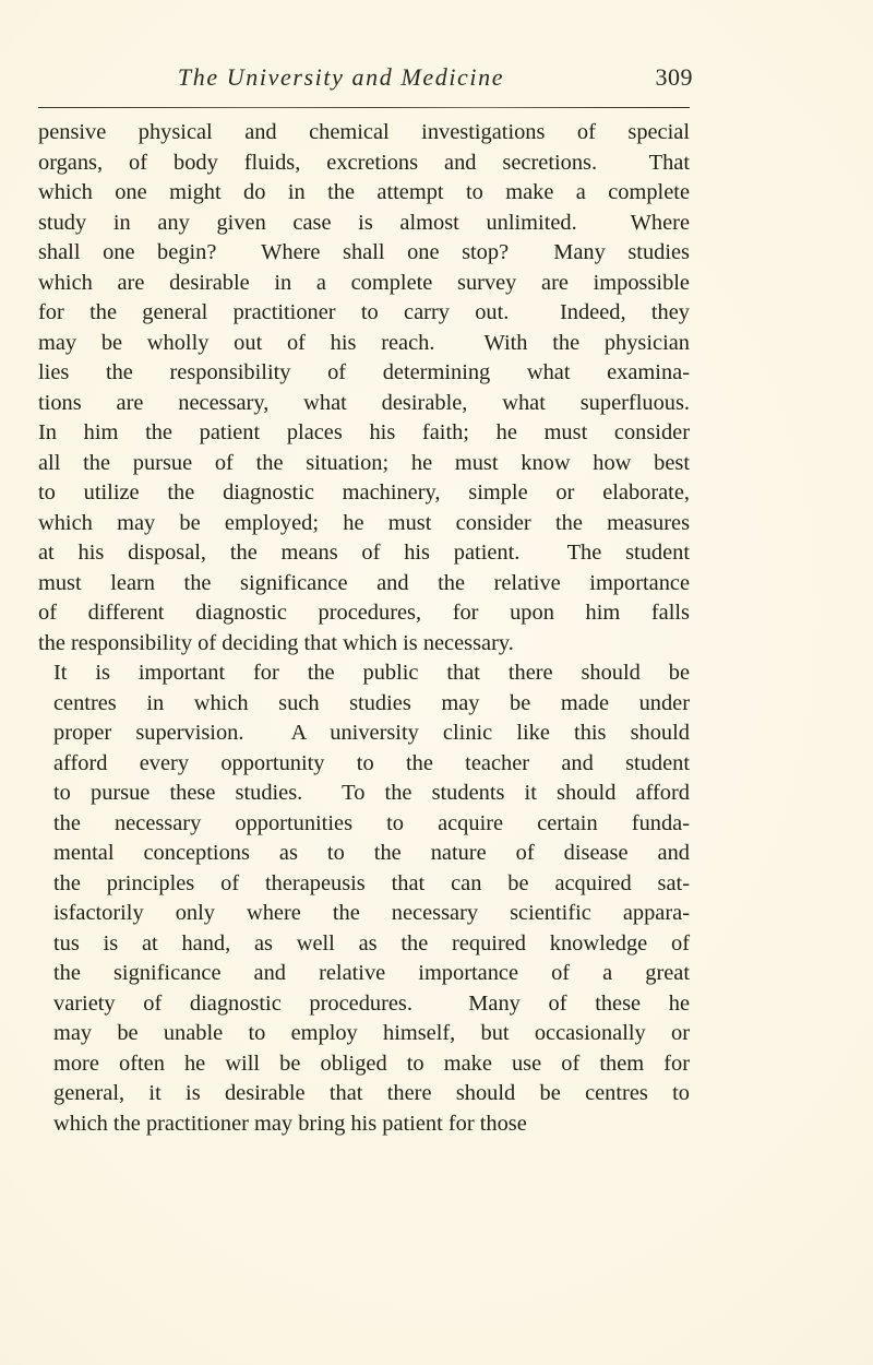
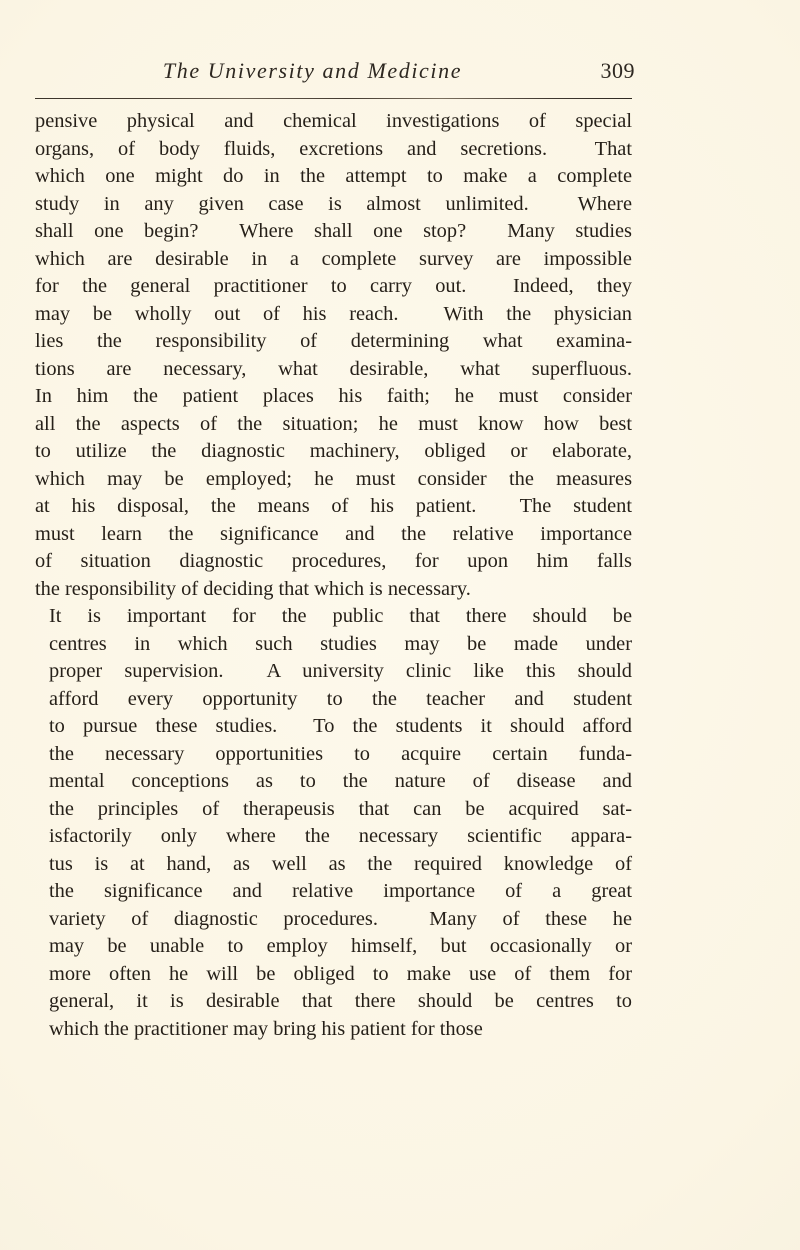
  The University and Medicine
  309
  pensive physical and chemical investigations of special
  organs, of body fluids, excretions and secretions. That
  which one might do in the attempt to make a complete
  study in any given case is almost unlimited. Where
  shall one begin? Where shall one stop? Many studies
  which are desirable in a complete survey are impossible
  for the general practitioner to carry out. Indeed, they
  may be wholly out of his reach. With the physician
  lies the responsibility of determining what examina-
  tions are necessary, what desirable, what superfluous.
  In him the patient places his faith; he must consider
- all the pursue of the situation; he must know how best
+ all the aspects of the situation; he must know how best
- to utilize the diagnostic machinery, simple or elaborate,
+ to utilize the diagnostic machinery, obliged or elaborate,
  which may be employed; he must consider the measures
  at his disposal, the means of his patient. The student
  must learn the significance and the relative importance
- of different diagnostic procedures, for upon him falls
+ of situation diagnostic procedures, for upon him falls
  the responsibility of deciding that which is necessary.
  It is important for the public that there should be
  centres in which such studies may be made under
  proper supervision. A university clinic like this should
  afford every opportunity to the teacher and student
  to pursue these studies. To the students it should afford
  the necessary opportunities to acquire certain funda-
  mental conceptions as to the nature of disease and
  the principles of therapeusis that can be acquired sat-
  isfactorily only where the necessary scientific appara-
  tus is at hand, as well as the required knowledge of
  the significance and relative importance of a great
  variety of diagnostic procedures. Many of these he
  may be unable to employ himself, but occasionally or
  more often he will be obliged to make use of them for
  general, it is desirable that there should be centres to
  which the practitioner may bring his patient for those
